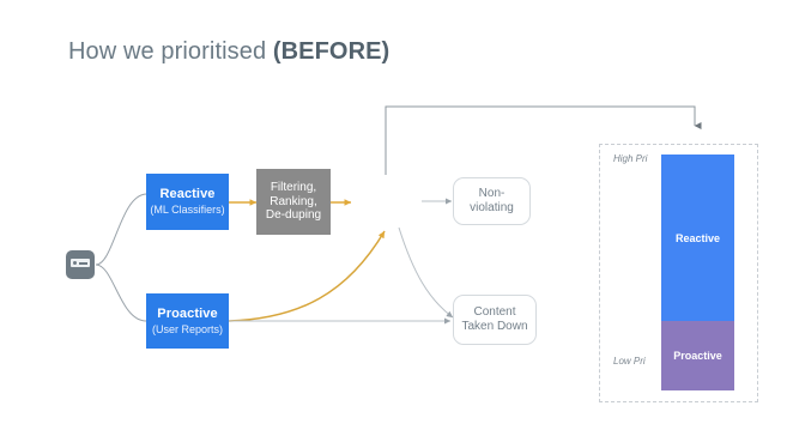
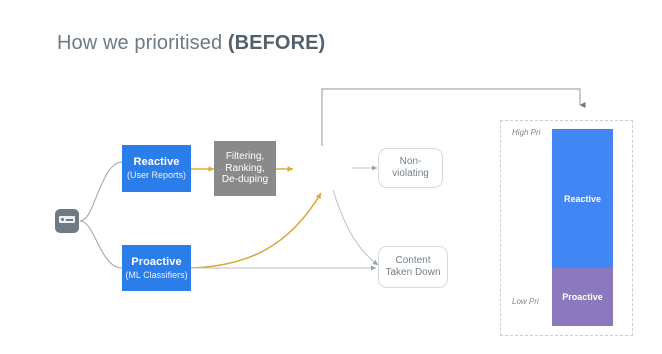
  How we prioritised (BEFORE)
  Reactive
- (ML Classifiers)
+ (User Reports)
  Filtering,
  Ranking,
  De-duping
  Non-
  violating
  Proactive
- (User Reports)
+ (ML Classifiers)
  Content
  Taken Down
  High Pri
  Low Pri
  Reactive
  Proactive
